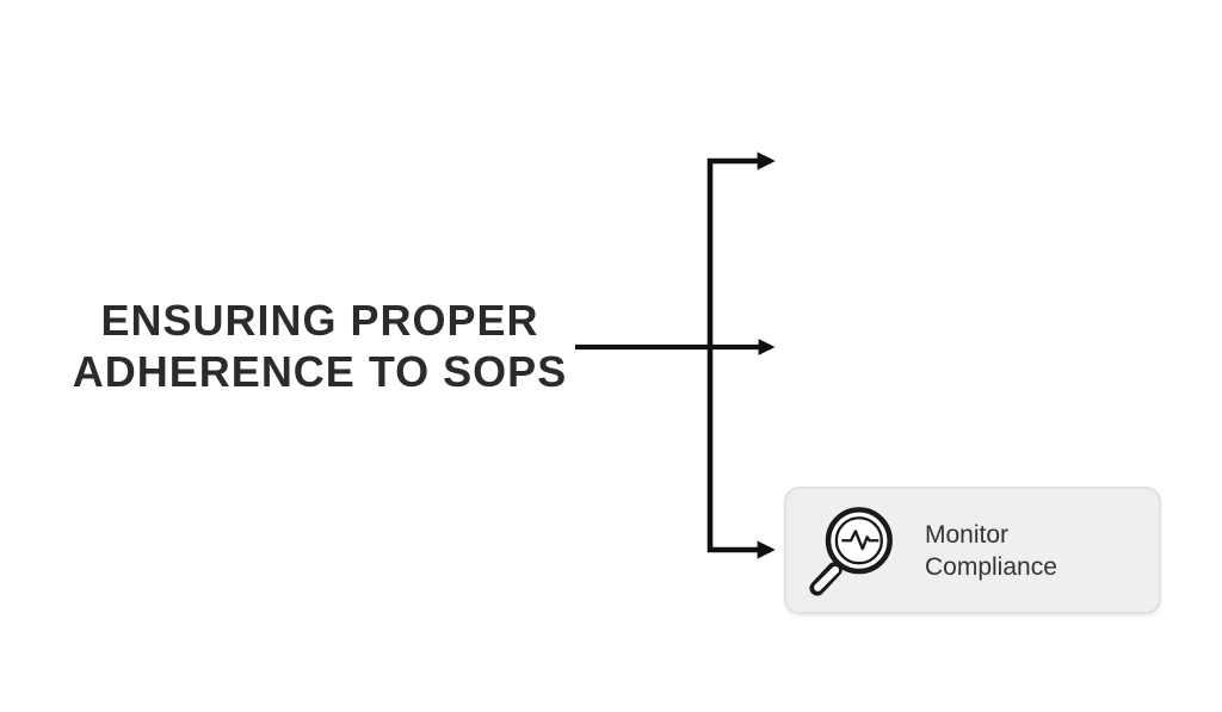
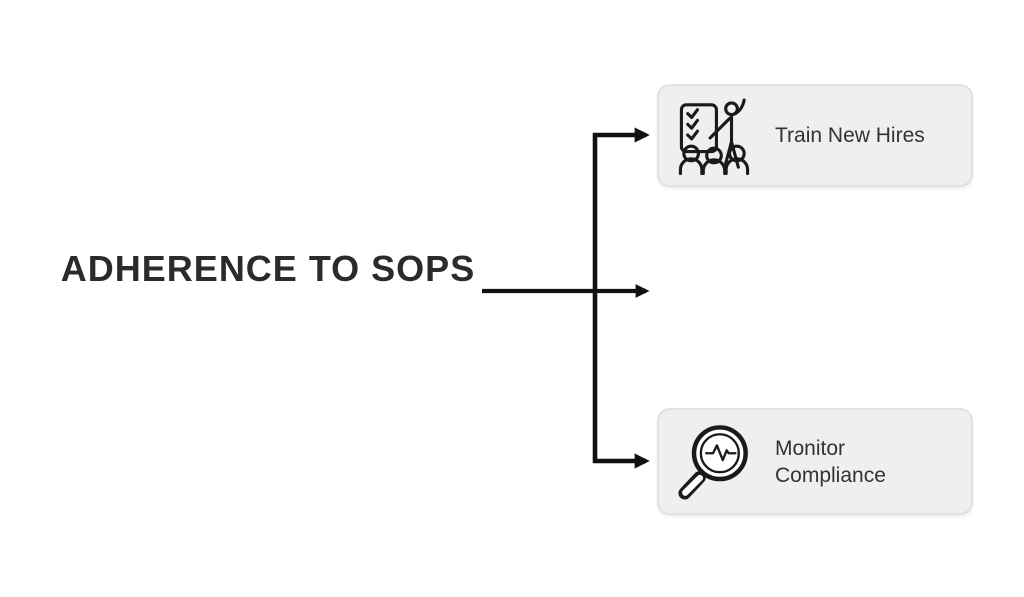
- ENSURING PROPER
  ADHERENCE TO SOPS
+ Train New Hires
  Monitor Compliance
